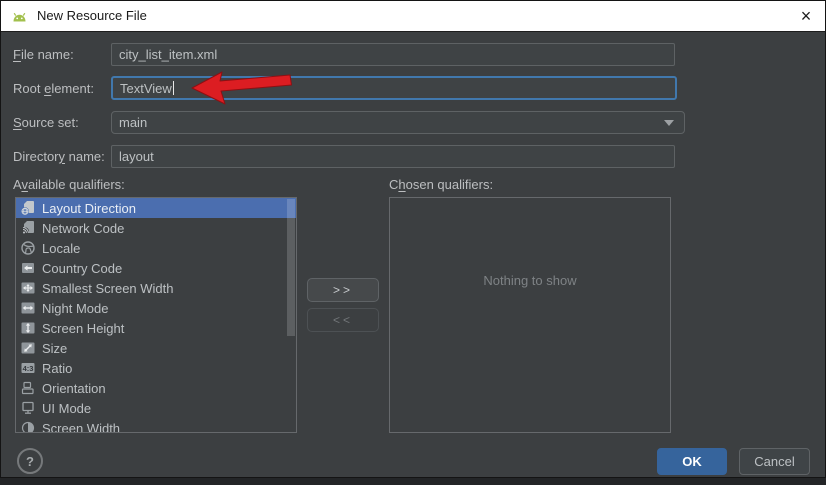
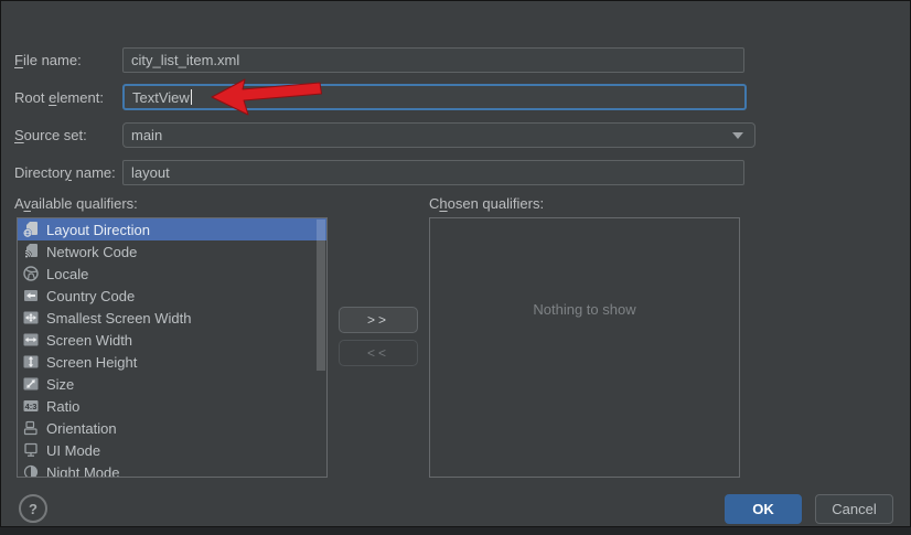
- New Resource File
- ×
  File name:
  Root element:
  Source set:
  Directory name:
  city_list_item.xml
  TextView
  main
  layout
  Available qualifiers:
  Chosen qualifiers:
  Layout Direction
  Network Code
  Locale
  Country Code
  Smallest Screen Width
- Night Mode
+ Screen Width
  Screen Height
  Size
  4:3
  Ratio
  Orientation
  UI Mode
- Screen Width
+ Night Mode
  >>
  <<
  Nothing to show
  ?
  OK
  Cancel
